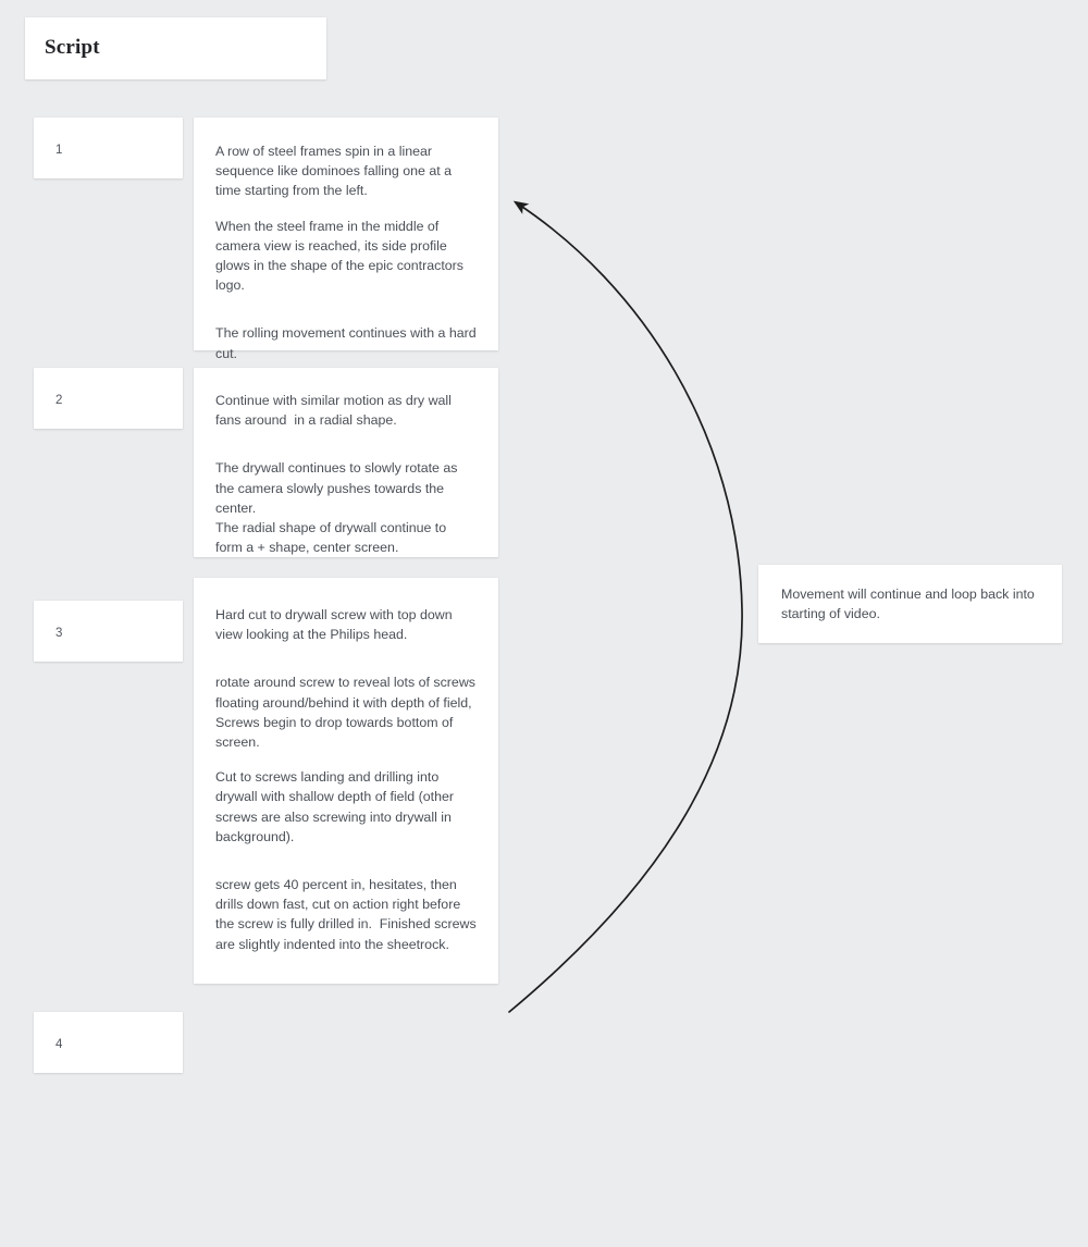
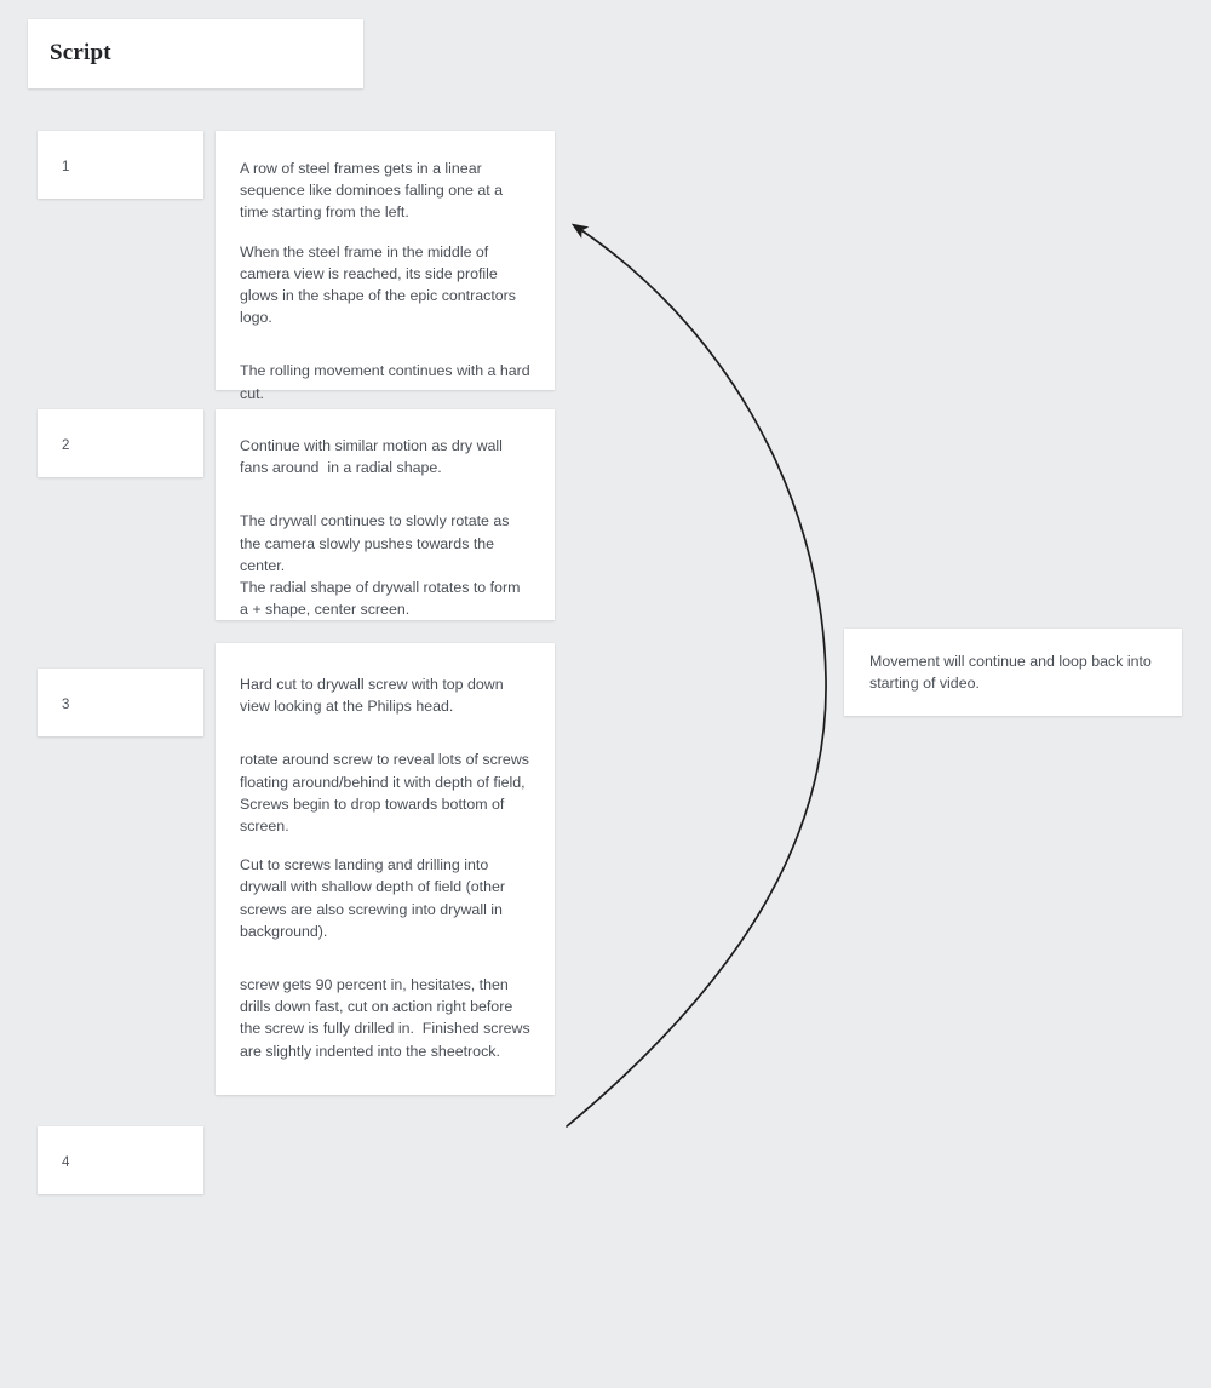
  Script
  1
- A row of steel frames spin in a linear sequence like dominoes falling one at a time starting from the left.
+ A row of steel frames gets in a linear sequence like dominoes falling one at a time starting from the left.
  When the steel frame in the middle of camera view is reached, its side profile glows in the shape of the epic contractors logo.
  The rolling movement continues with a hard cut.
  2
  Continue with similar motion as dry wall fans around in a radial shape.
  The drywall continues to slowly rotate as the camera slowly pushes towards the center.
- The radial shape of drywall continue to form a + shape, center screen.
+ The radial shape of drywall rotates to form a + shape, center screen.
  3
  Hard cut to drywall screw with top down view looking at the Philips head.
  rotate around screw to reveal lots of screws floating around/behind it with depth of field, Screws begin to drop towards bottom of screen.
  Cut to screws landing and drilling into drywall with shallow depth of field (other screws are also screwing into drywall in background).
- screw gets 40 percent in, hesitates, then drills down fast, cut on action right before the screw is fully drilled in. Finished screws are slightly indented into the sheetrock.
+ screw gets 90 percent in, hesitates, then drills down fast, cut on action right before the screw is fully drilled in. Finished screws are slightly indented into the sheetrock.
  4
  Movement will continue and loop back into starting of video.
